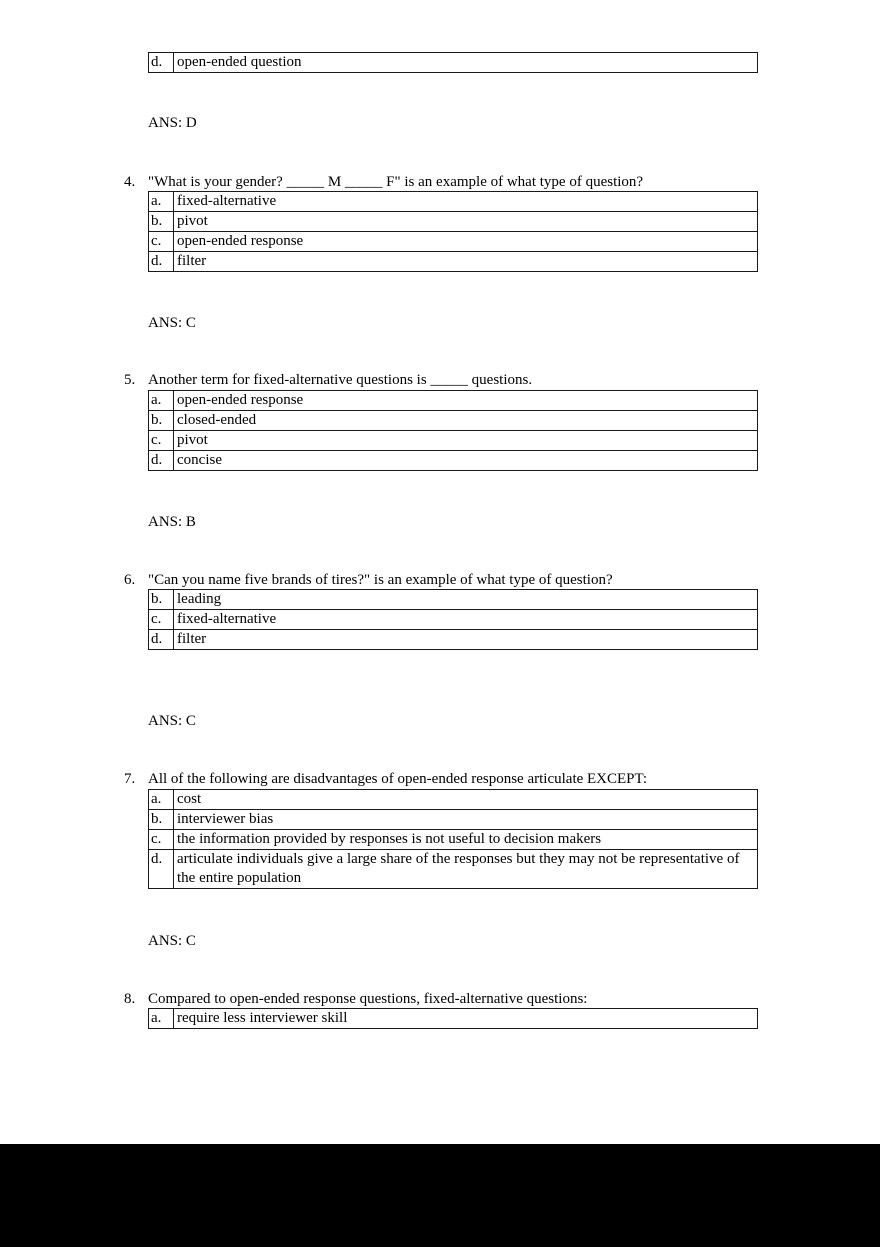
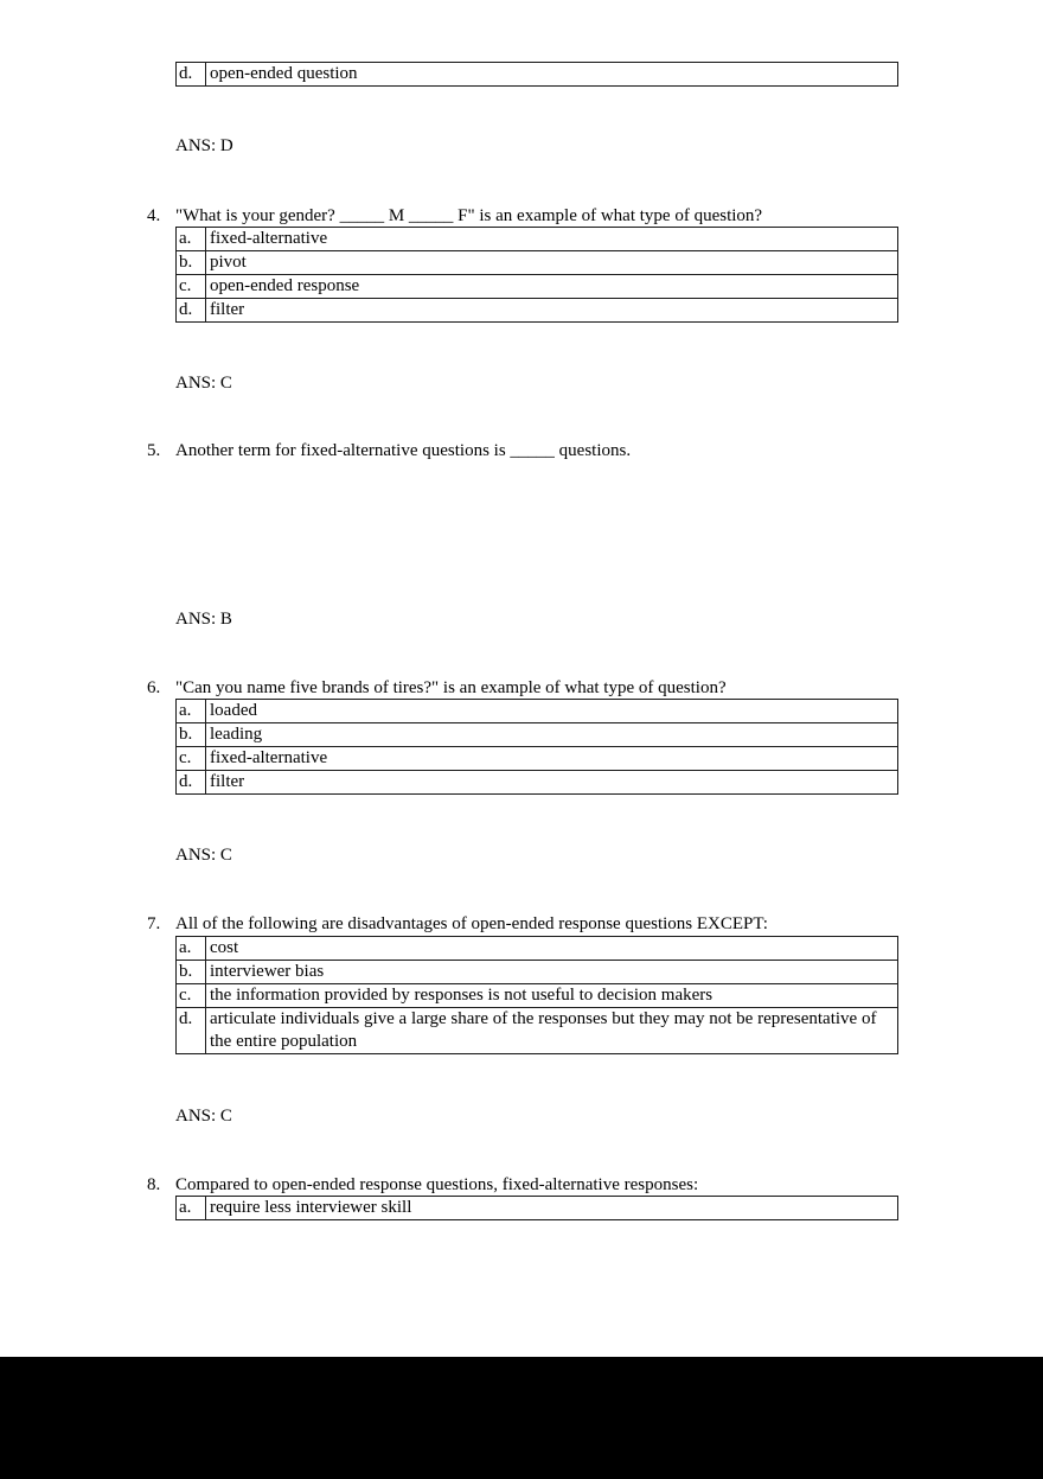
  d.	open-ended question
  ANS: D
  4.
  "What is your gender? _____ M _____ F" is an example of what type of question?
  a.	fixed-alternative
  b.	pivot
  c.	open-ended response
  d.	filter
  ANS: C
  5.
  Another term for fixed-alternative questions is _____ questions.
- a.	open-ended response
- b.	closed-ended
- c.	pivot
- d.	concise
  ANS: B
  6.
  "Can you name five brands of tires?" is an example of what type of question?
+ a.	loaded
  b.	leading
  c.	fixed-alternative
  d.	filter
  ANS: C
  7.
- All of the following are disadvantages of open-ended response articulate EXCEPT:
+ All of the following are disadvantages of open-ended response questions EXCEPT:
  a.	cost
  b.	interviewer bias
  c.	the information provided by responses is not useful to decision makers
  d.	articulate individuals give a large share of the responses but they may not be representative of the entire population
  ANS: C
  8.
- Compared to open-ended response questions, fixed-alternative questions:
+ Compared to open-ended response questions, fixed-alternative responses:
  a.	require less interviewer skill
